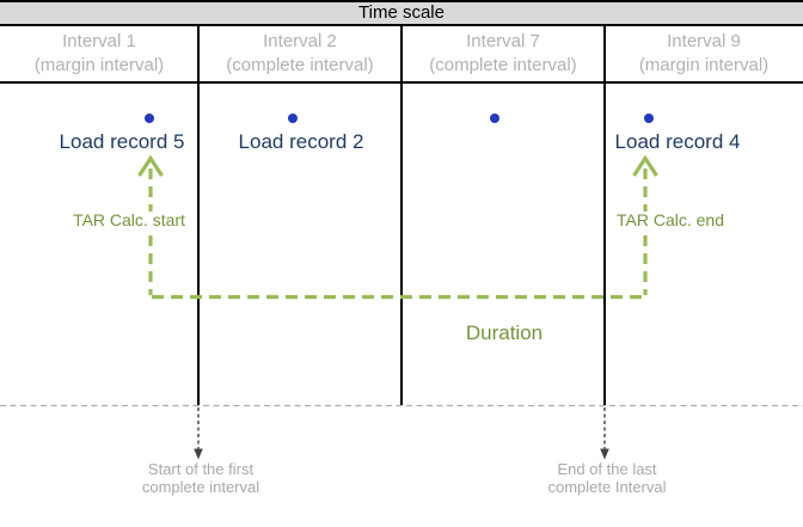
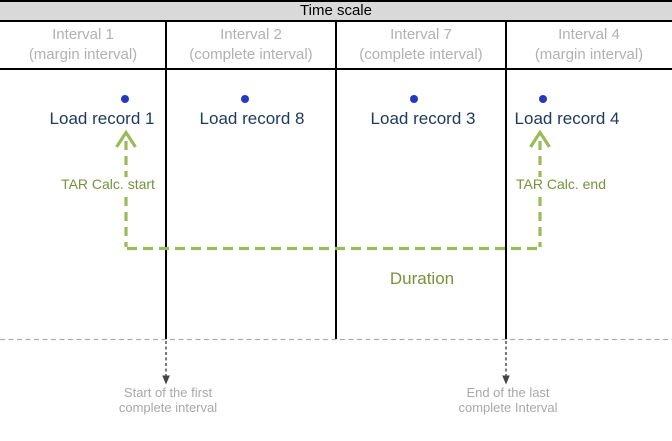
  Time scale
  Interval 1
  (margin interval)
  Interval 2
  (complete interval)
  Interval 7
  (complete interval)
- Interval 9
+ Interval 4
  (margin interval)
- Load record 5
+ Load record 1
- Load record 2
+ Load record 8
+ Load record 3
  Load record 4
  TAR Calc. start
  TAR Calc. end
  Duration
  Start of the first
  complete interval
  End of the last
  complete Interval
